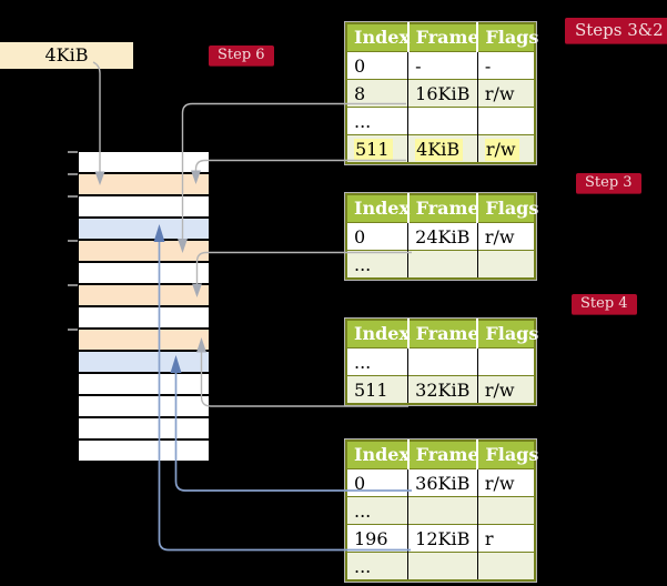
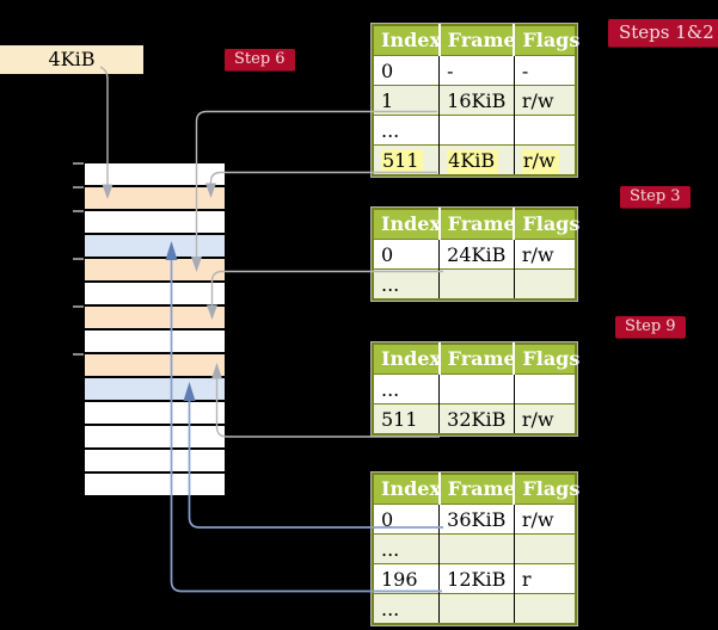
  4KiB
  Step 6
- Steps 3&2
+ Steps 1&2
  Step 3
- Step 4
+ Step 9
  Index	Frame	Flags
  0	-	-
- 8	16KiB	r/w
+ 1	16KiB	r/w
  ...
  511	4KiB	r/w
  Index	Frame	Flags
  0	24KiB	r/w
  ...
  Index	Frame	Flags
  ...
  511	32KiB	r/w
  Index	Frame	Flags
  0	36KiB	r/w
  ...
  196	12KiB	r
  ...
